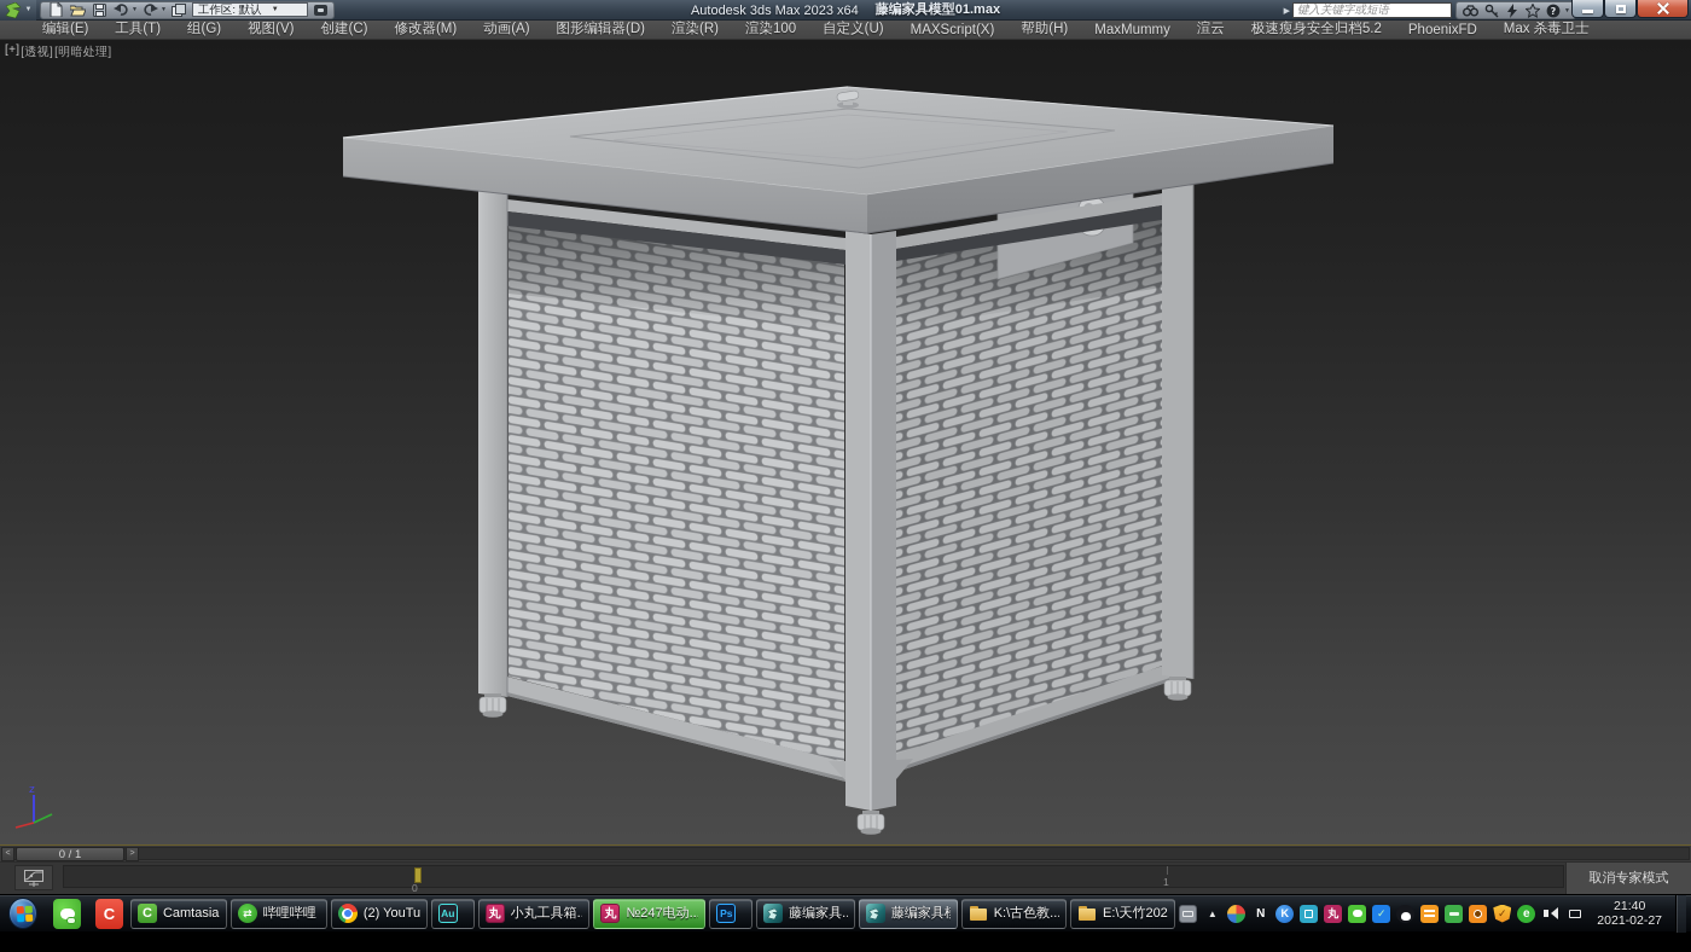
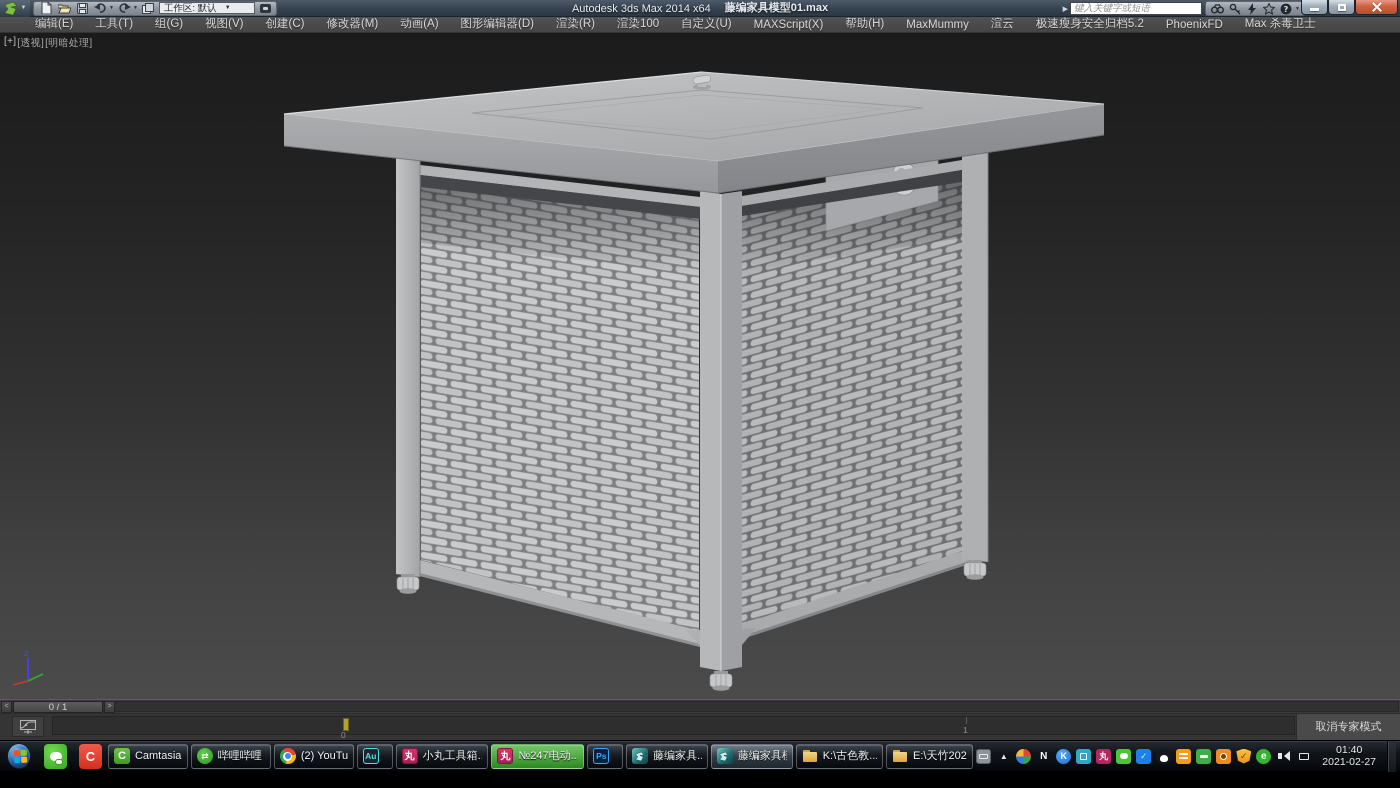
  工作区: 默认
- Autodesk 3ds Max 2023 x64
+ Autodesk 3ds Max 2014 x64
  藤编家具模型01.max
  键入关键字或短语
  ?
  编辑(E)
  工具(T)
  组(G)
  视图(V)
  创建(C)
  修改器(M)
  动画(A)
  图形编辑器(D)
  渲染(R)
  渲染100
  自定义(U)
  MAXScript(X)
  帮助(H)
  MaxMummy
  渲云
  极速瘦身安全归档5.2
  PhoenixFD
  Max 杀毒卫士
  [+]
  [透视]
  [明暗处理]
  z
  0 / 1
  0
  1
  取消专家模式
  C
  C
  Camtasia
  ⇄
  (2) YouTu
  Au
  丸
  小丸工具箱..
  丸
  №247电动..
  Ps
  藤编家具..
  K:\古色教...
  E:\天竹202
  ▲
  N
  K
  丸
  ✓
  ✓
  e
- 21:40
+ 01:40
  2021-02-27
